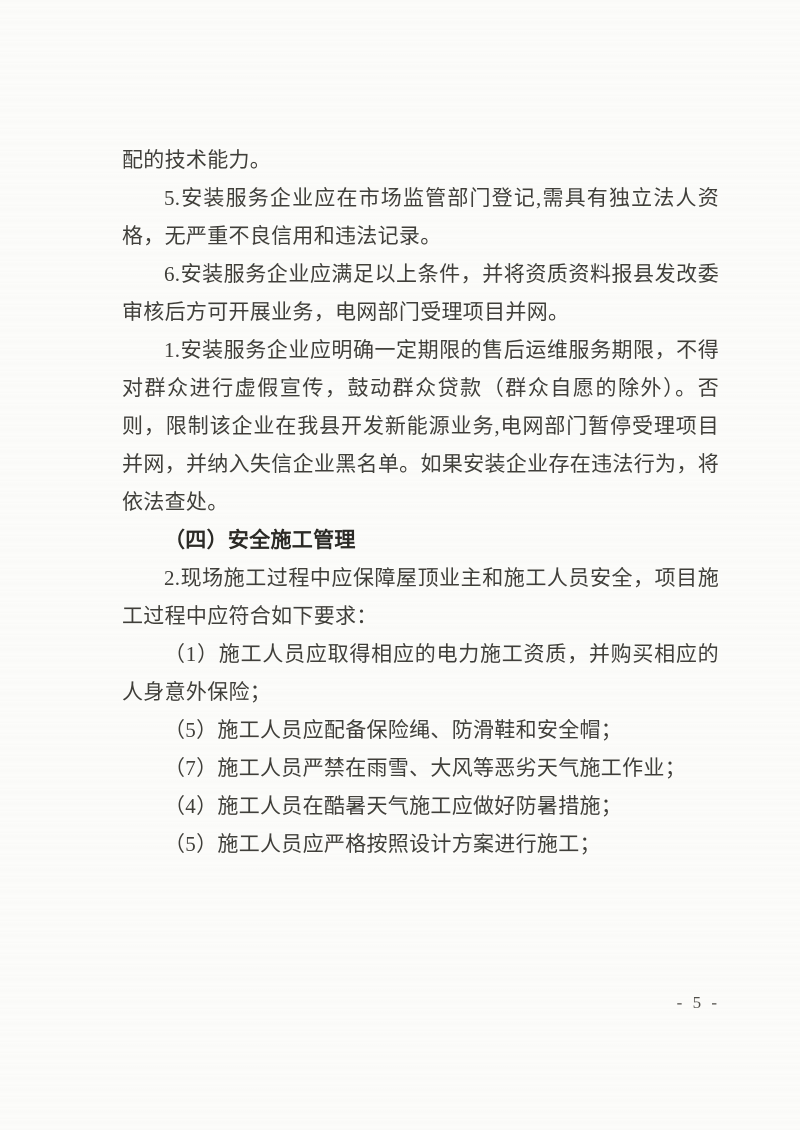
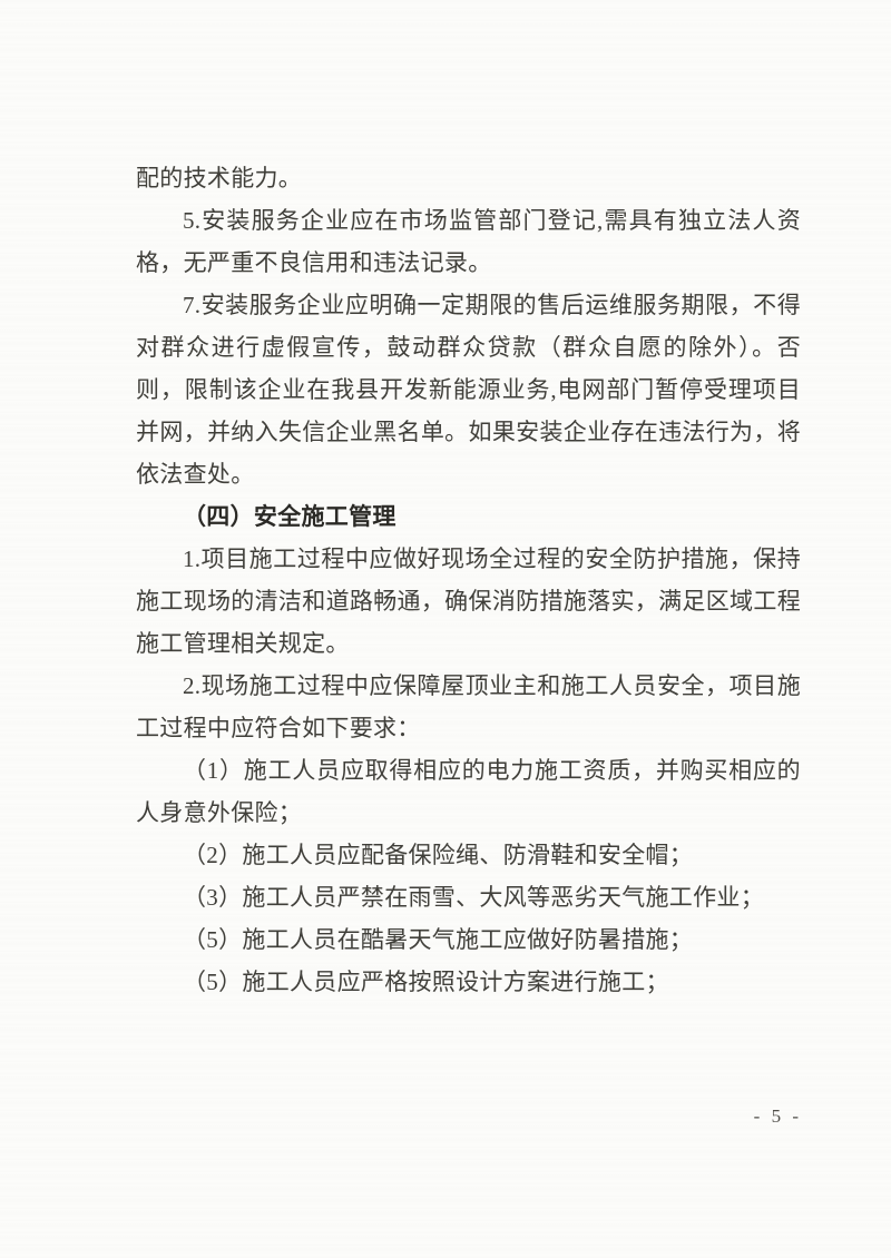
  配的技术能力。
  5.安装服务企业应在市场监管部门登记,需具有独立法人资格，无严重不良信用和违法记录。
- 6.安装服务企业应满足以上条件，并将资质资料报县发改委审核后方可开展业务，电网部门受理项目并网。
- 1.安装服务企业应明确一定期限的售后运维服务期限，不得对群众进行虚假宣传，鼓动群众贷款（群众自愿的除外）。否则，限制该企业在我县开发新能源业务,电网部门暂停受理项目并网，并纳入失信企业黑名单。如果安装企业存在违法行为，将依法查处。
+ 7.安装服务企业应明确一定期限的售后运维服务期限，不得对群众进行虚假宣传，鼓动群众贷款（群众自愿的除外）。否则，限制该企业在我县开发新能源业务,电网部门暂停受理项目并网，并纳入失信企业黑名单。如果安装企业存在违法行为，将依法查处。
  （四）安全施工管理
+ 1.项目施工过程中应做好现场全过程的安全防护措施，保持施工现场的清洁和道路畅通，确保消防措施落实，满足区域工程施工管理相关规定。
  2.现场施工过程中应保障屋顶业主和施工人员安全，项目施工过程中应符合如下要求：
  （1）施工人员应取得相应的电力施工资质，并购买相应的人身意外保险；
- （5）施工人员应配备保险绳、防滑鞋和安全帽；
+ （2）施工人员应配备保险绳、防滑鞋和安全帽；
- （7）施工人员严禁在雨雪、大风等恶劣天气施工作业；
+ （3）施工人员严禁在雨雪、大风等恶劣天气施工作业；
- （4）施工人员在酷暑天气施工应做好防暑措施；
+ （5）施工人员在酷暑天气施工应做好防暑措施；
  （5）施工人员应严格按照设计方案进行施工；
  - 5 -
